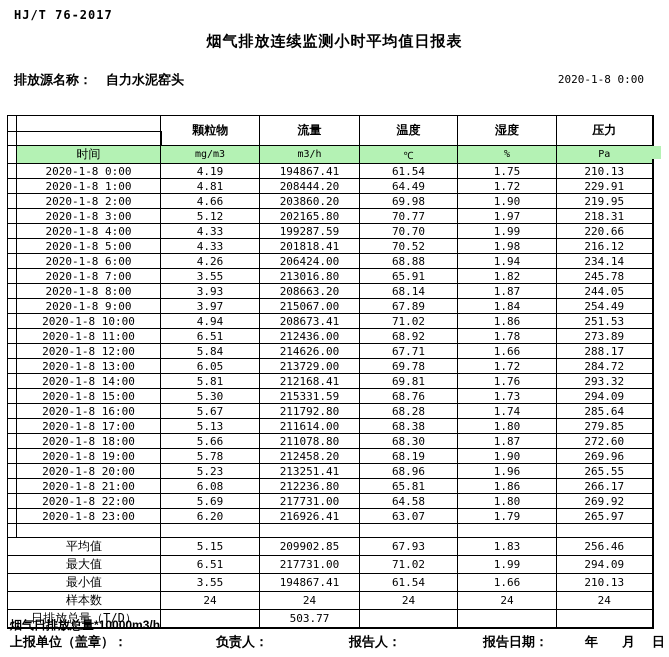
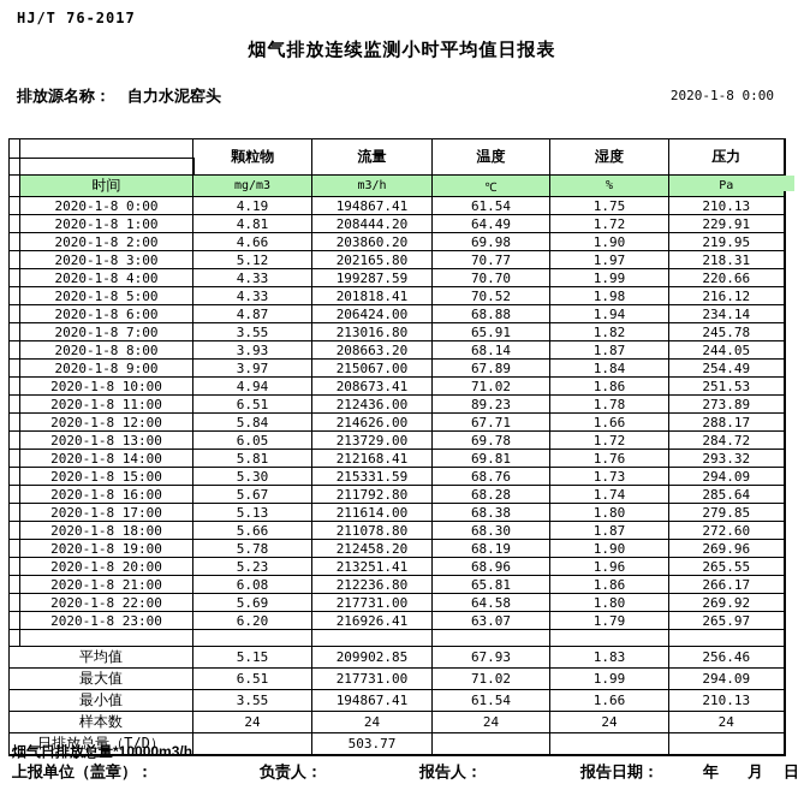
  HJ/T 76-2017
  烟气排放连续监测小时平均值日报表
  排放源名称： 自力水泥窑头
  2020-1-8 0:00
  		颗粒物	流量	温度	湿度	压力
  	时间	mg/m3	m3/h	℃	%	Pa
  	2020-1-8 0:00	4.19	194867.41	61.54	1.75	210.13
  	2020-1-8 1:00	4.81	208444.20	64.49	1.72	229.91
  	2020-1-8 2:00	4.66	203860.20	69.98	1.90	219.95
  	2020-1-8 3:00	5.12	202165.80	70.77	1.97	218.31
  	2020-1-8 4:00	4.33	199287.59	70.70	1.99	220.66
  	2020-1-8 5:00	4.33	201818.41	70.52	1.98	216.12
- 	2020-1-8 6:00	4.26	206424.00	68.88	1.94	234.14
+ 	2020-1-8 6:00	4.87	206424.00	68.88	1.94	234.14
  	2020-1-8 7:00	3.55	213016.80	65.91	1.82	245.78
  	2020-1-8 8:00	3.93	208663.20	68.14	1.87	244.05
  	2020-1-8 9:00	3.97	215067.00	67.89	1.84	254.49
  	2020-1-8 10:00	4.94	208673.41	71.02	1.86	251.53
- 	2020-1-8 11:00	6.51	212436.00	68.92	1.78	273.89
+ 	2020-1-8 11:00	6.51	212436.00	89.23	1.78	273.89
  	2020-1-8 12:00	5.84	214626.00	67.71	1.66	288.17
  	2020-1-8 13:00	6.05	213729.00	69.78	1.72	284.72
  	2020-1-8 14:00	5.81	212168.41	69.81	1.76	293.32
  	2020-1-8 15:00	5.30	215331.59	68.76	1.73	294.09
  	2020-1-8 16:00	5.67	211792.80	68.28	1.74	285.64
  	2020-1-8 17:00	5.13	211614.00	68.38	1.80	279.85
  	2020-1-8 18:00	5.66	211078.80	68.30	1.87	272.60
  	2020-1-8 19:00	5.78	212458.20	68.19	1.90	269.96
  	2020-1-8 20:00	5.23	213251.41	68.96	1.96	265.55
  	2020-1-8 21:00	6.08	212236.80	65.81	1.86	266.17
  	2020-1-8 22:00	5.69	217731.00	64.58	1.80	269.92
  	2020-1-8 23:00	6.20	216926.41	63.07	1.79	265.97
  平均值	5.15	209902.85	67.93	1.83	256.46
  最大值	6.51	217731.00	71.02	1.99	294.09
  最小值	3.55	194867.41	61.54	1.66	210.13
  样本数	24	24	24	24	24
  日排放总量（T/D）		503.77
  烟气日排放总量*10000m3/h
  上报单位（盖章）：
  负责人：
  报告人：
  报告日期：
  年
  月
  日
